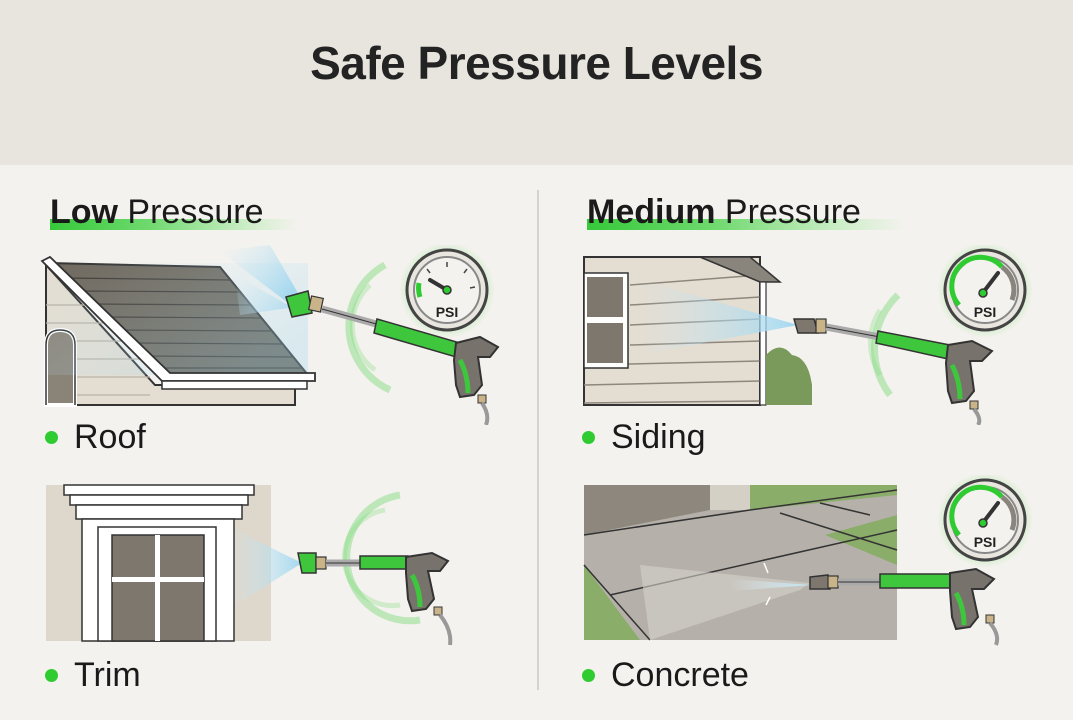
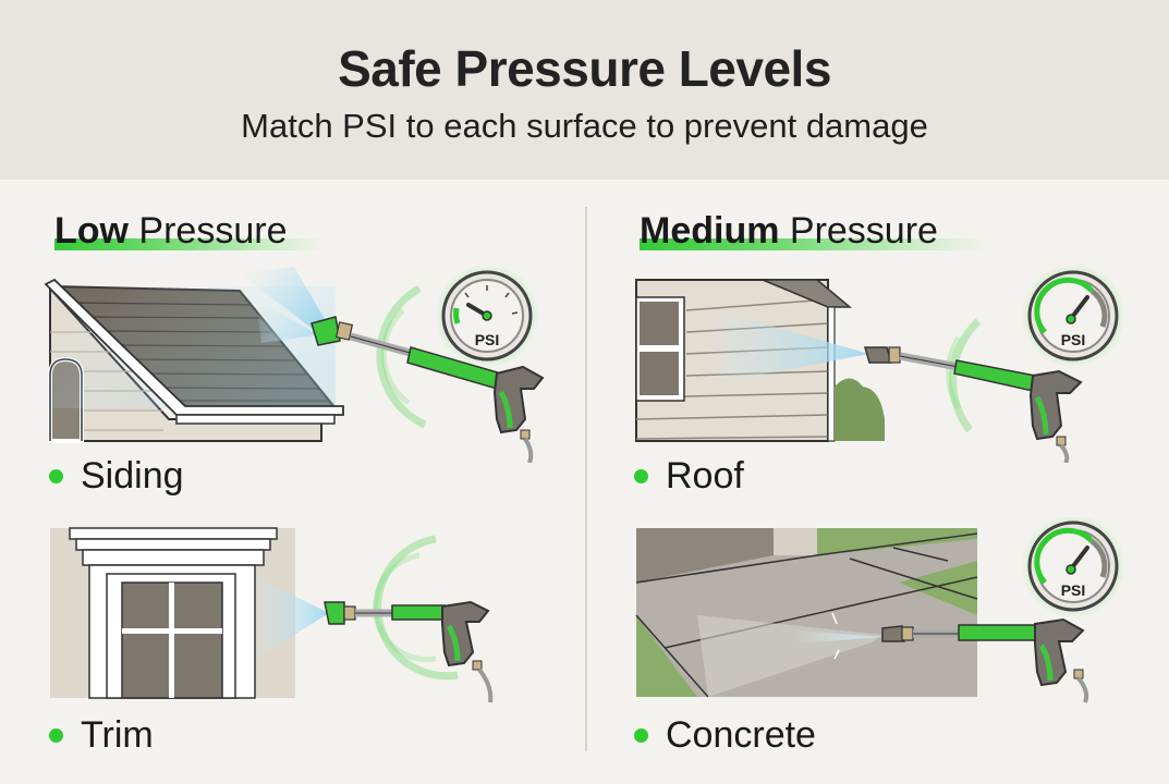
  Safe Pressure Levels
+ Match PSI to each surface to prevent damage
  Low Pressure
  Medium Pressure
  PSI
- Roof
+ Siding
  PSI
- Siding
+ Roof
  Trim
  PSI
  Concrete
